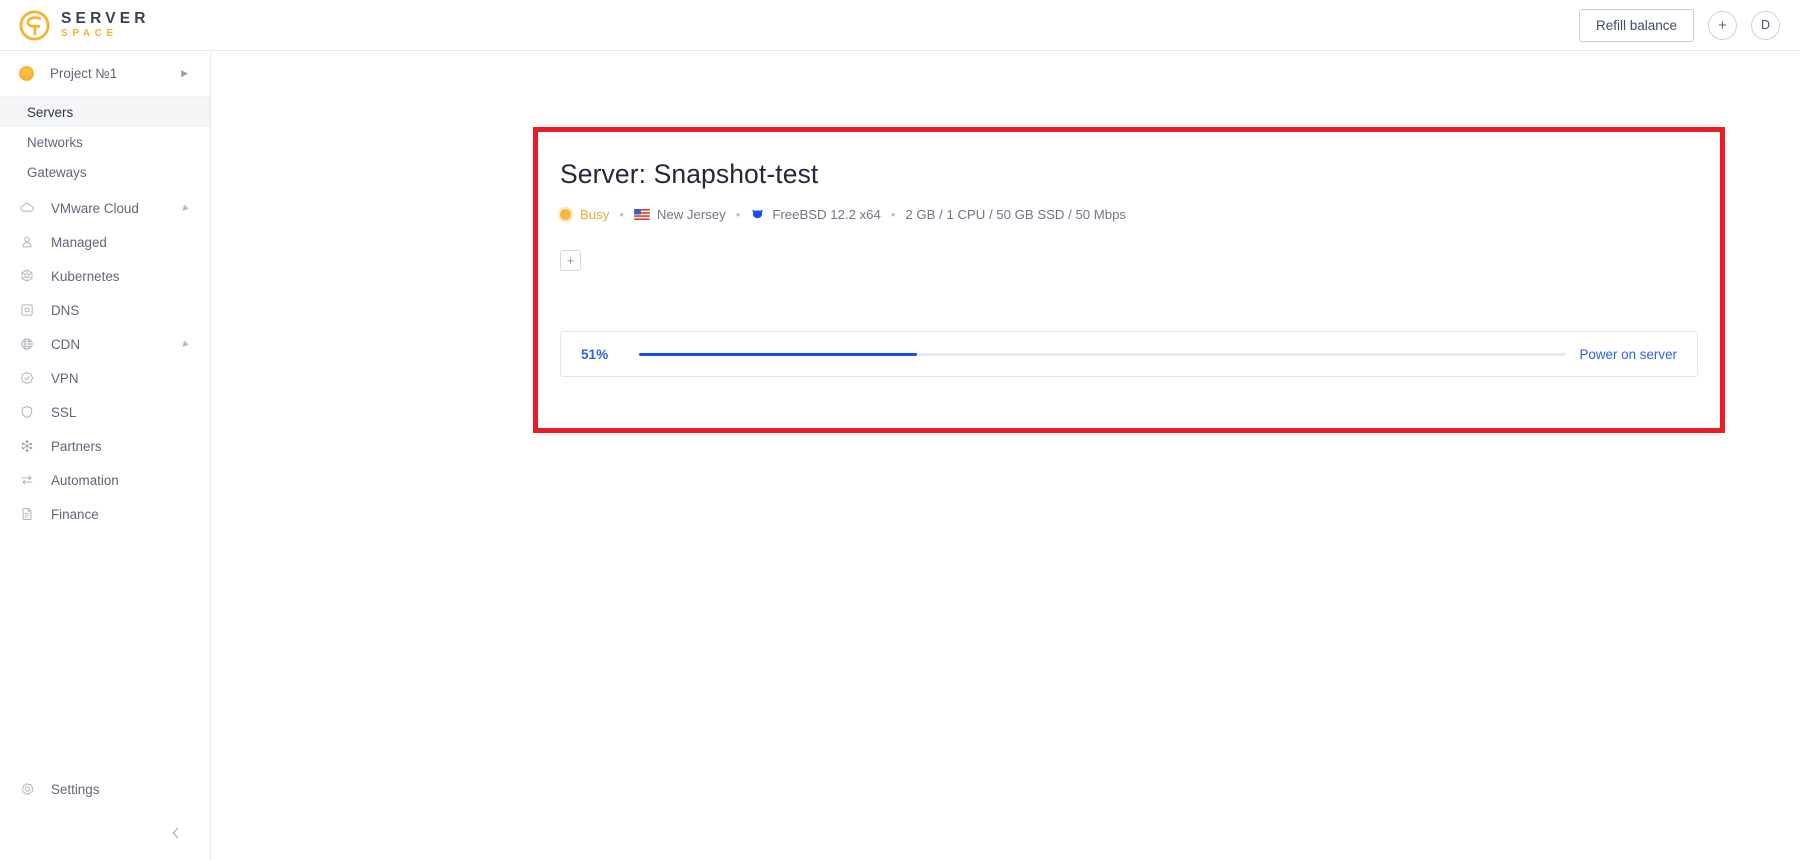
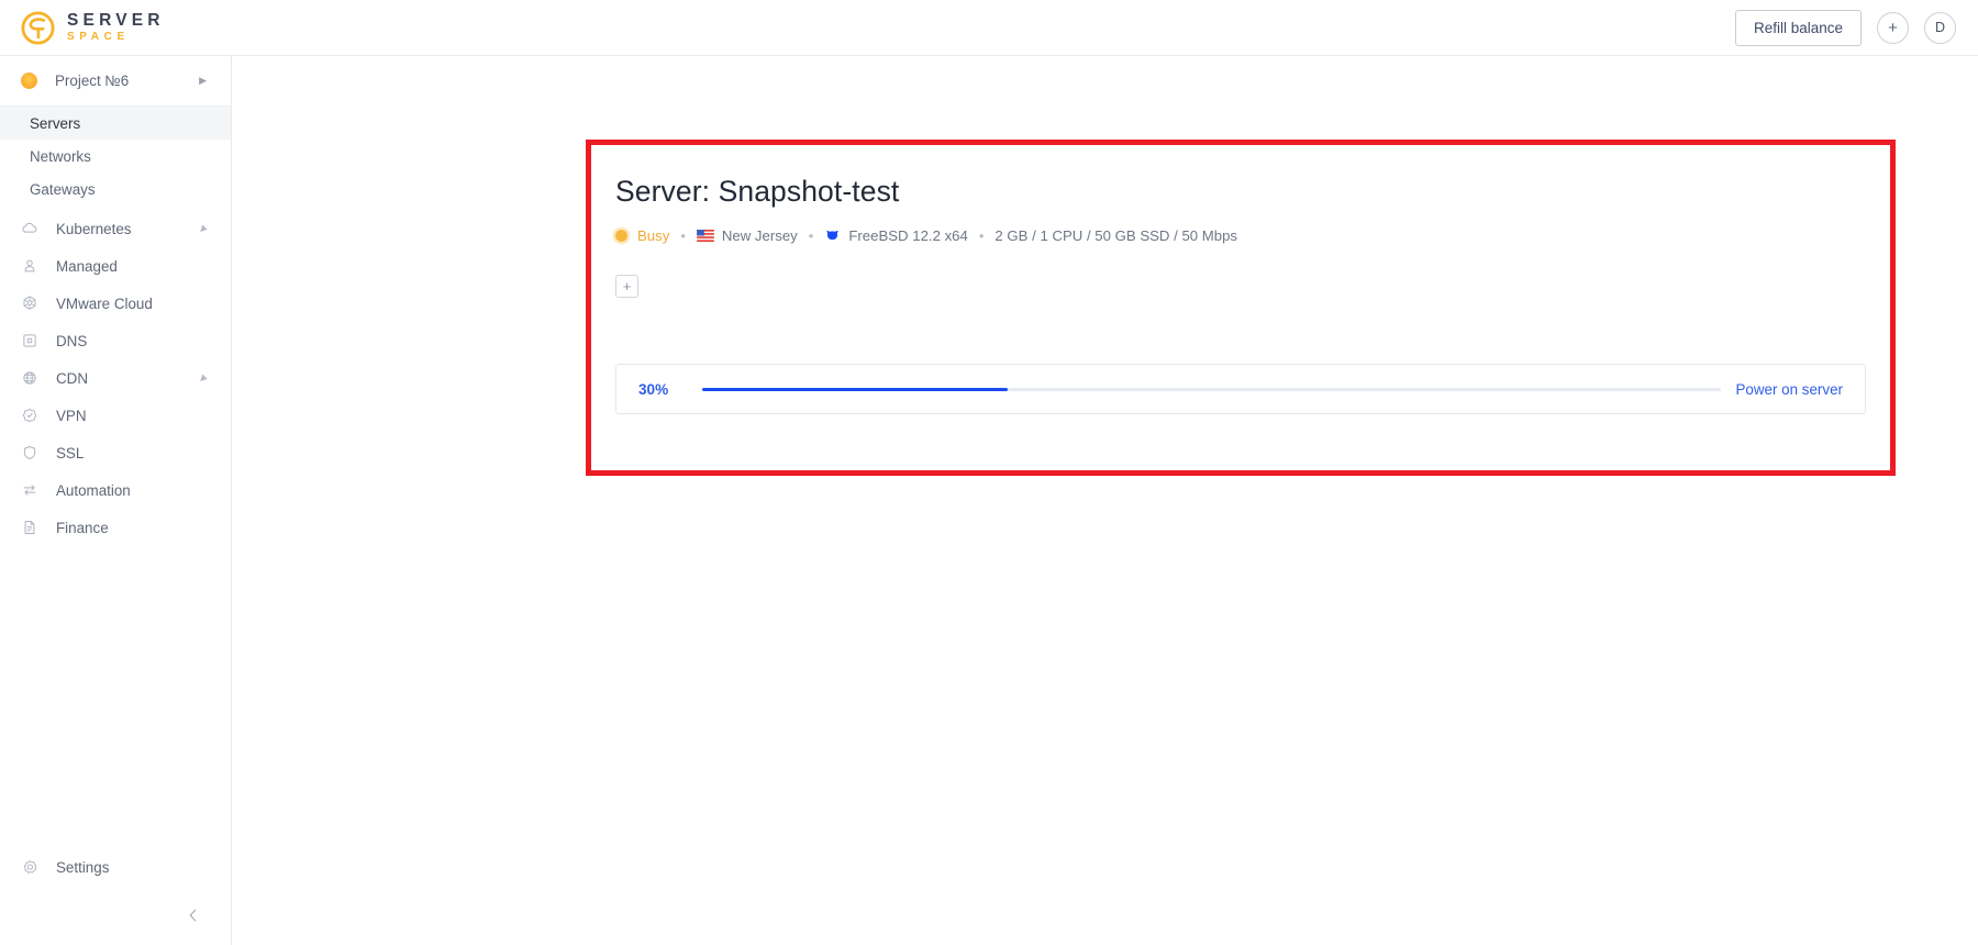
  SERVER
  SPACE
  Refill balance
  +
  D
- Project №1
+ Project №6
  ▶
  Servers
  Networks
  Gateways
- VMware Cloud
+ Kubernetes
  Managed
- Kubernetes
+ VMware Cloud
  DNS
  CDN
  VPN
  SSL
- Partners
  Automation
  Finance
  Settings
  Server: Snapshot-test
  Busy
  •
  New Jersey
  •
  FreeBSD 12.2 x64
  •
  2 GB / 1 CPU / 50 GB SSD / 50 Mbps
  +
- 51%
+ 30%
  Power on server
